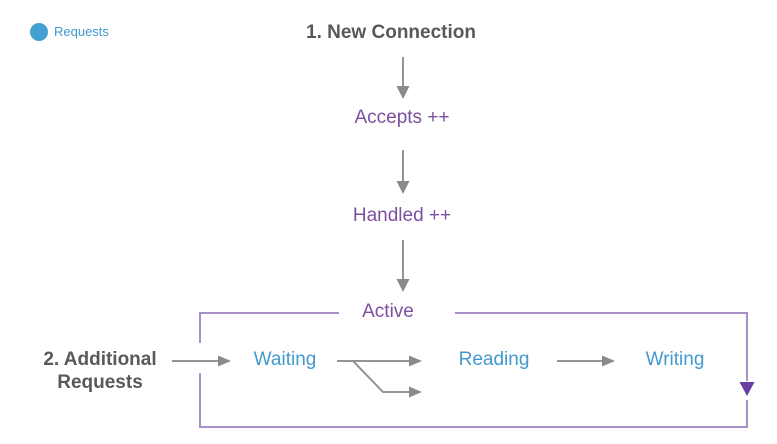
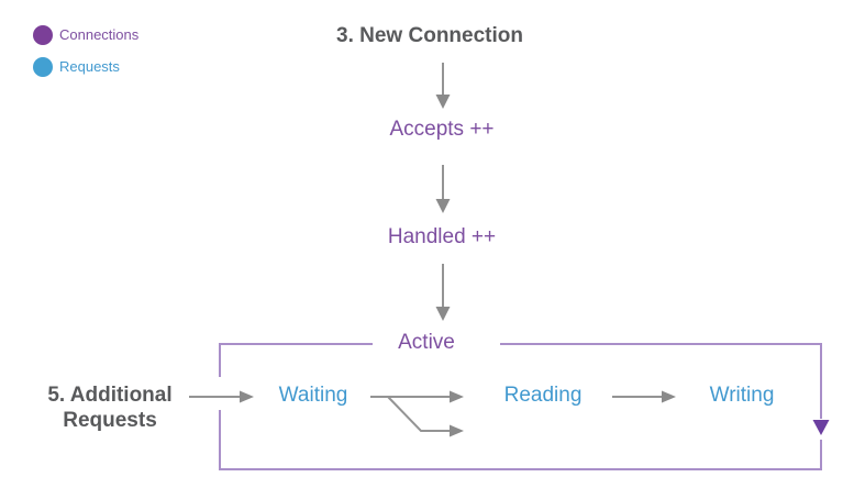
+ Connections
  Requests
- 1. New Connection
+ 3. New Connection
  Accepts ++
  Handled ++
  Active
- 2. Additional
+ 5. Additional
  Requests
  Waiting
  Reading
  Writing
